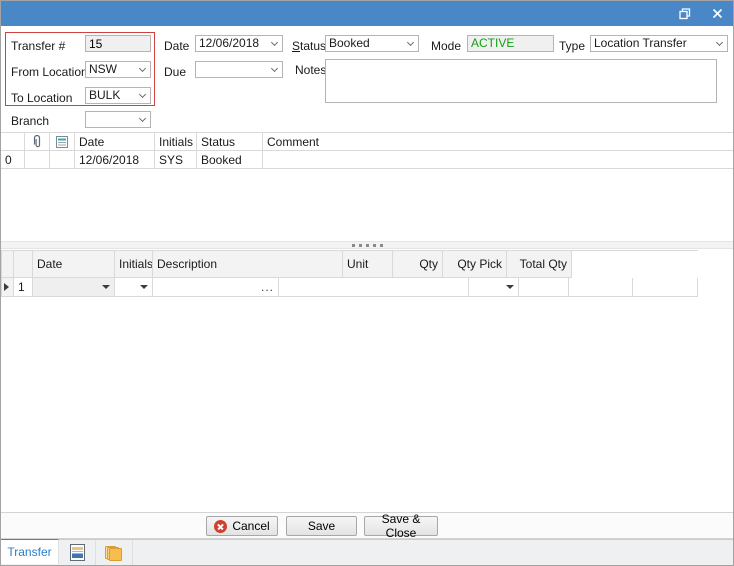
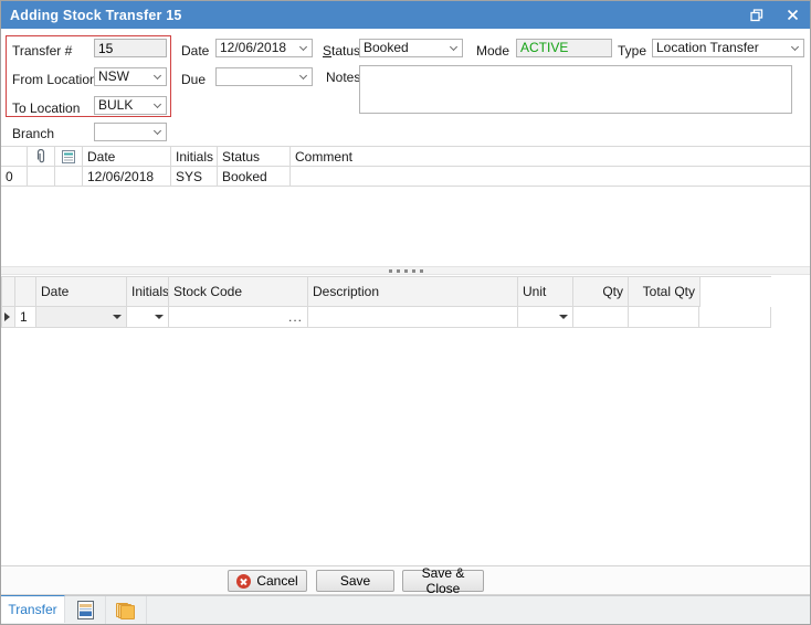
+ Adding Stock Transfer 15
  Transfer #
  From Locatio
  To Location
  Branch
  Date
  Due
  Status
  Notes
  Mode
  Type
  15
  NSW
  BULK
  12/06/2018
  Booked
  ACTIVE
  Location Transfer
  Date
  Initials
  Status
  Comment
  0
  12/06/2018
  SYS
  Booked
  Date
  Initials
+ Stock Code
  Description
  Unit
  Qty
- Qty Pick
  Total Qty
  1
  ...
  Cancel
  Save
  Save & Close
  Transfer
